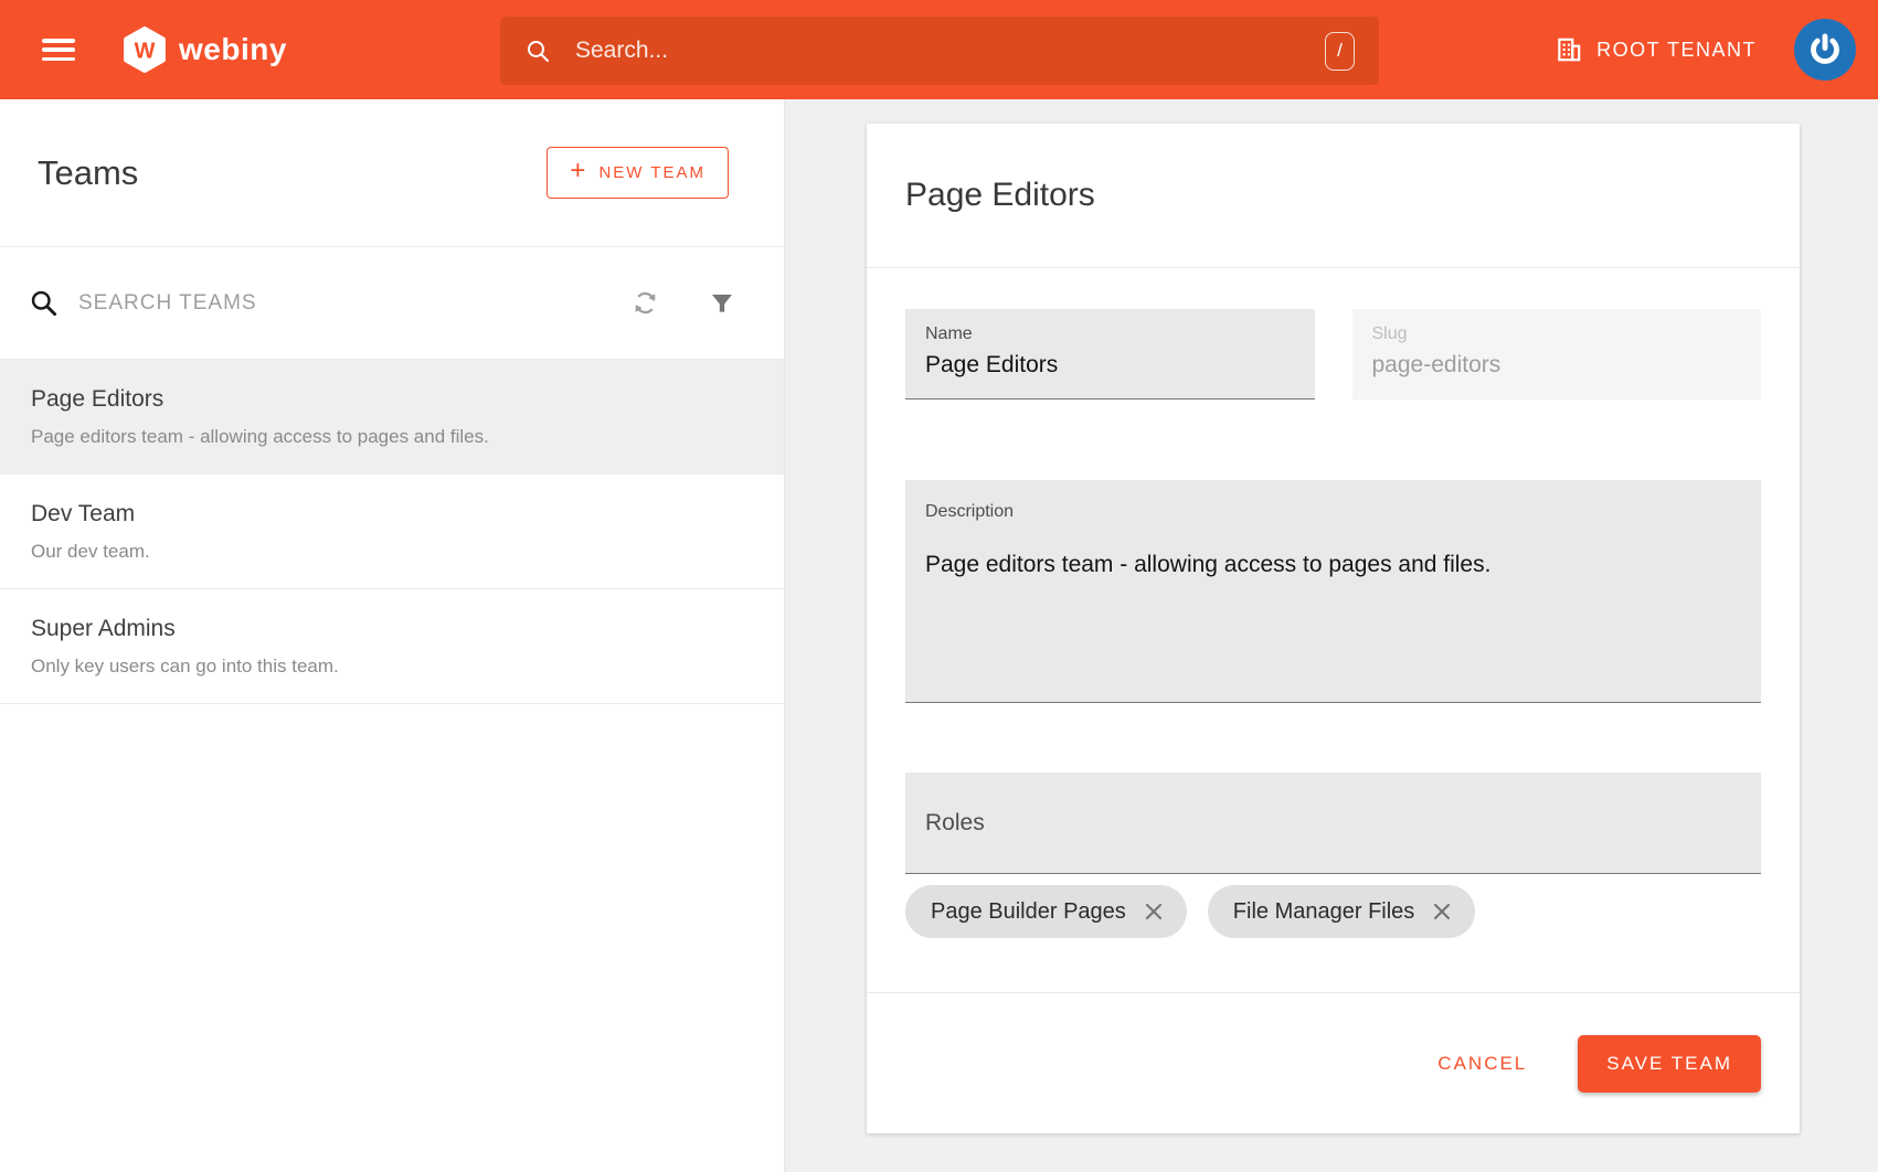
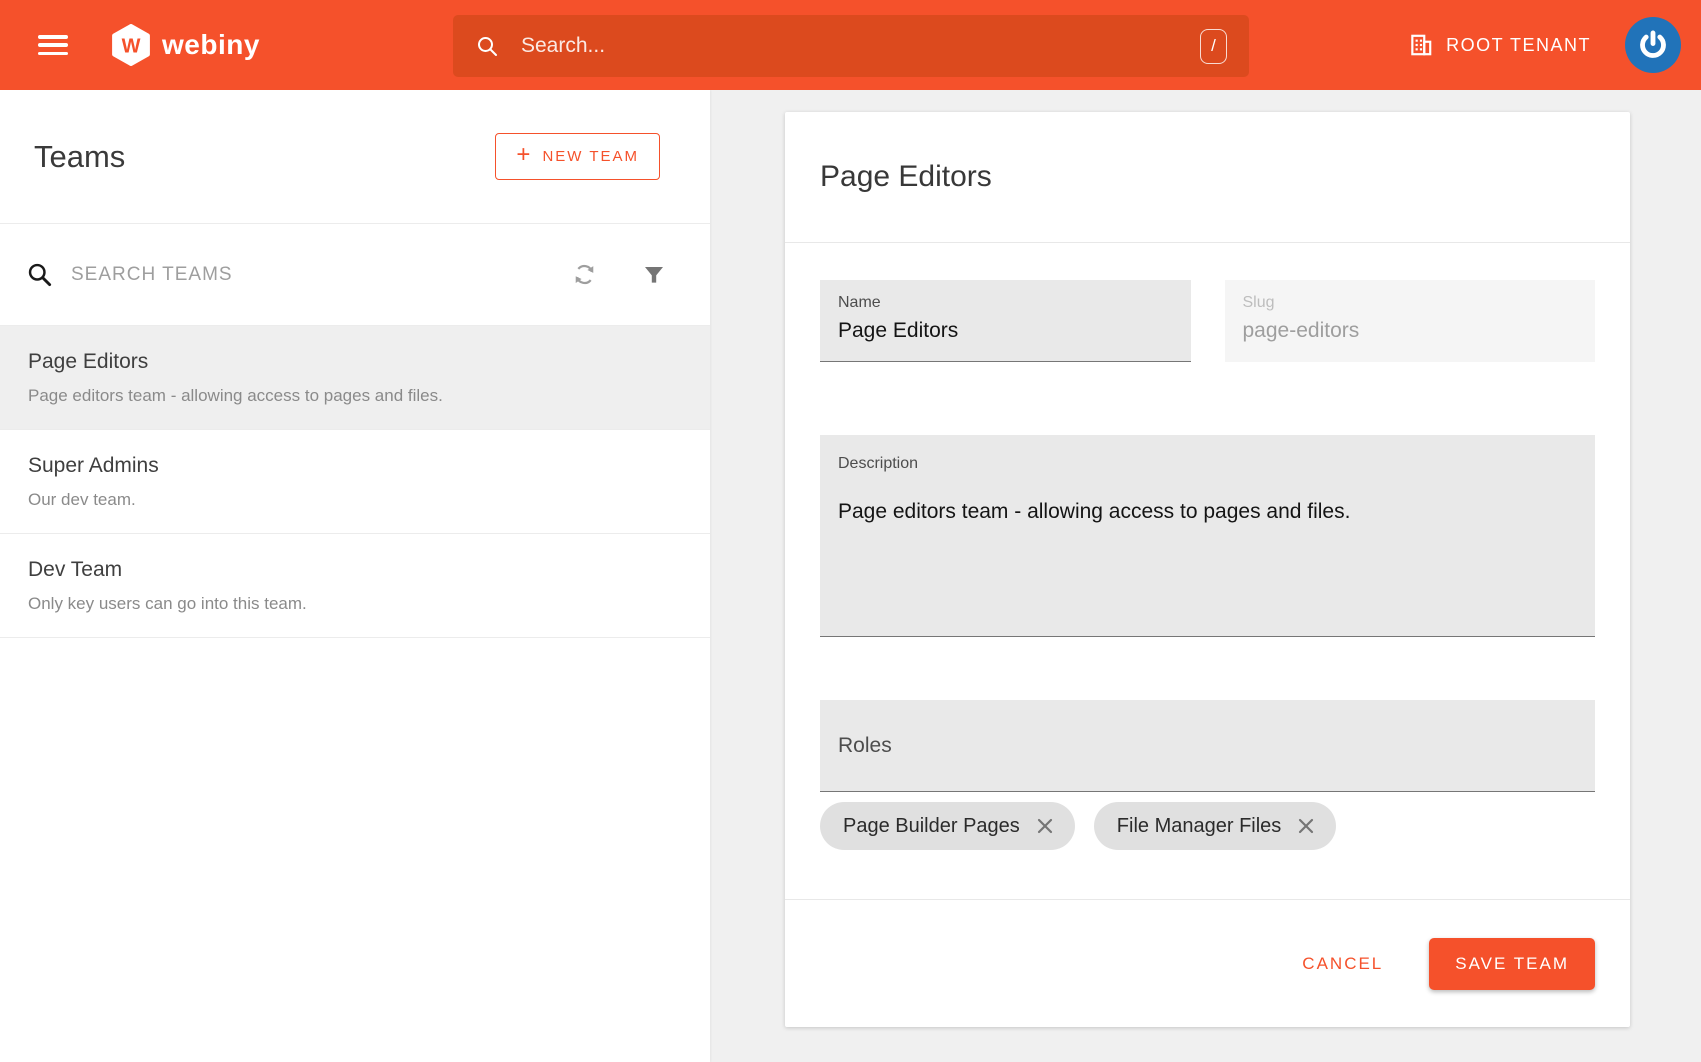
  W
  webiny
  Search...
  /
  ROOT TENANT
  Teams
  +
  NEW TEAM
  SEARCH TEAMS
  Page Editors
  Page editors team - allowing access to pages and files.
- Dev Team
+ Super Admins
  Our dev team.
- Super Admins
+ Dev Team
  Only key users can go into this team.
  Page Editors
  Name
  Page Editors
  Slug
  page-editors
  Description
  Page editors team - allowing access to pages and files.
  Roles
  Page Builder Pages
  File Manager Files
  CANCEL
  SAVE TEAM
